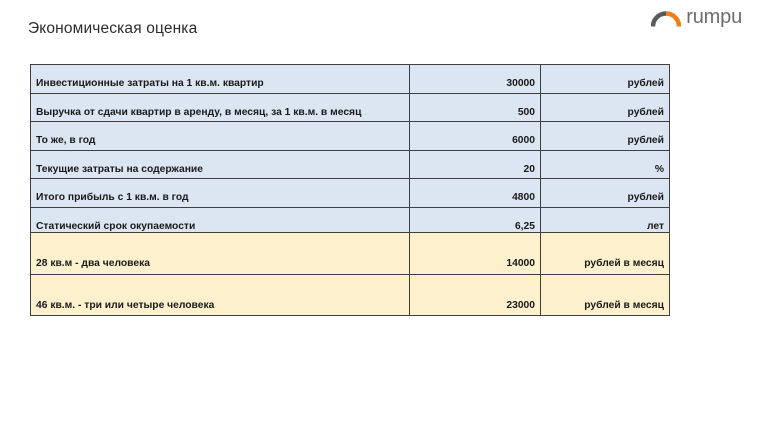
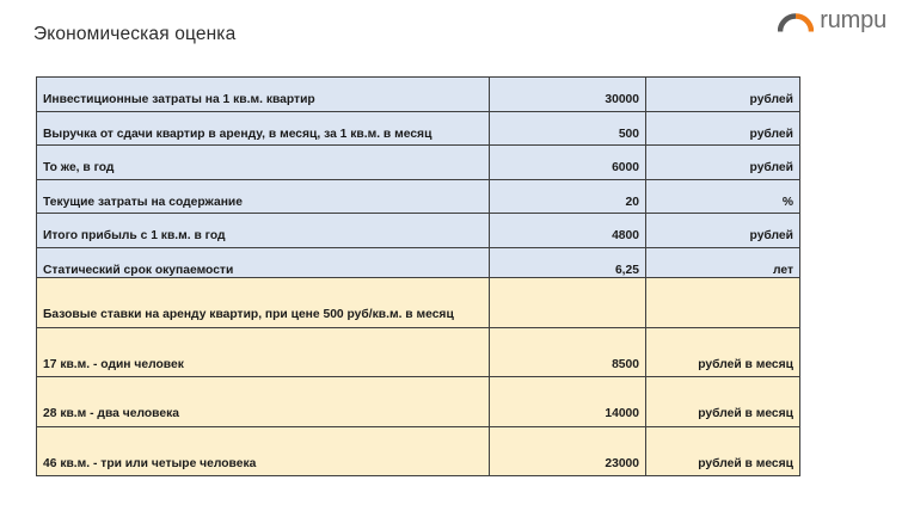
  Экономическая оценка
  rumpu
  Инвестиционные затраты на 1 кв.м. квартир	30000	рублей
  Выручка от сдачи квартир в аренду, в месяц, за 1 кв.м. в месяц	500	рублей
  То же, в год	6000	рублей
  Текущие затраты на содержание	20	%
  Итого прибыль с 1 кв.м. в год	4800	рублей
  Статический срок окупаемости	6,25	лет
+ Базовые ставки на аренду квартир, при цене 500 руб/кв.м. в месяц
+ 17 кв.м. - один человек	8500	рублей в месяц
  28 кв.м - два человека	14000	рублей в месяц
  46 кв.м. - три или четыре человека	23000	рублей в месяц
